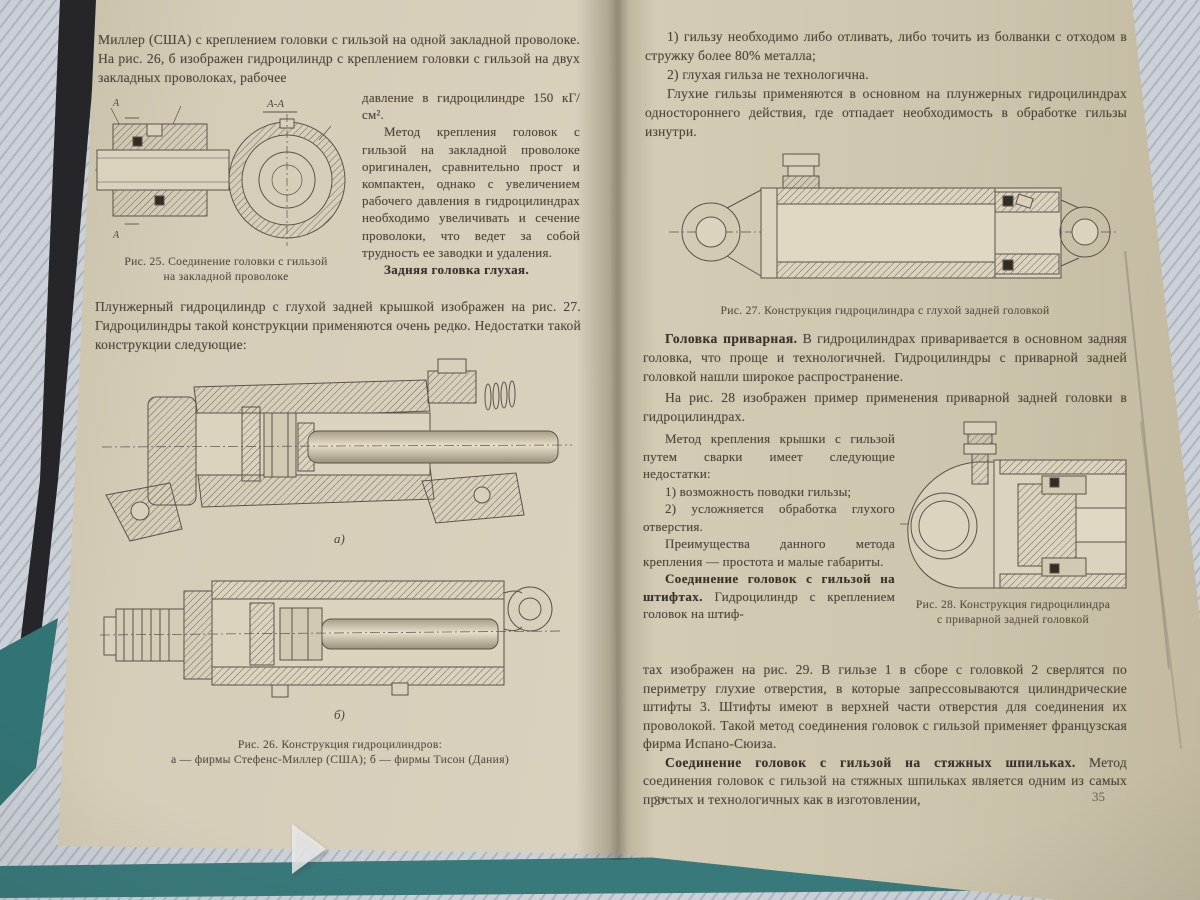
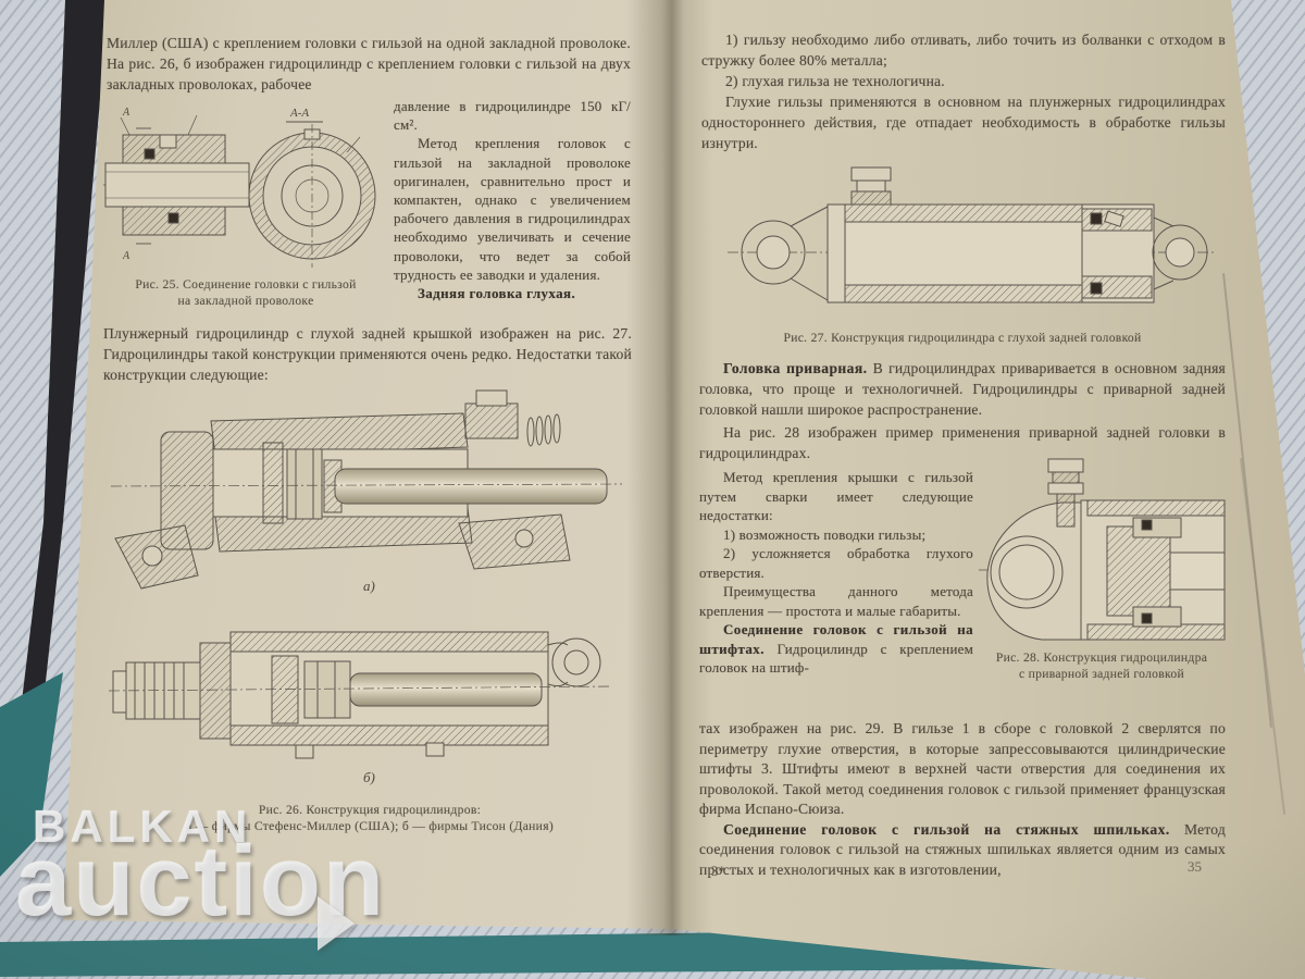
+ BALKAN
+ auction
